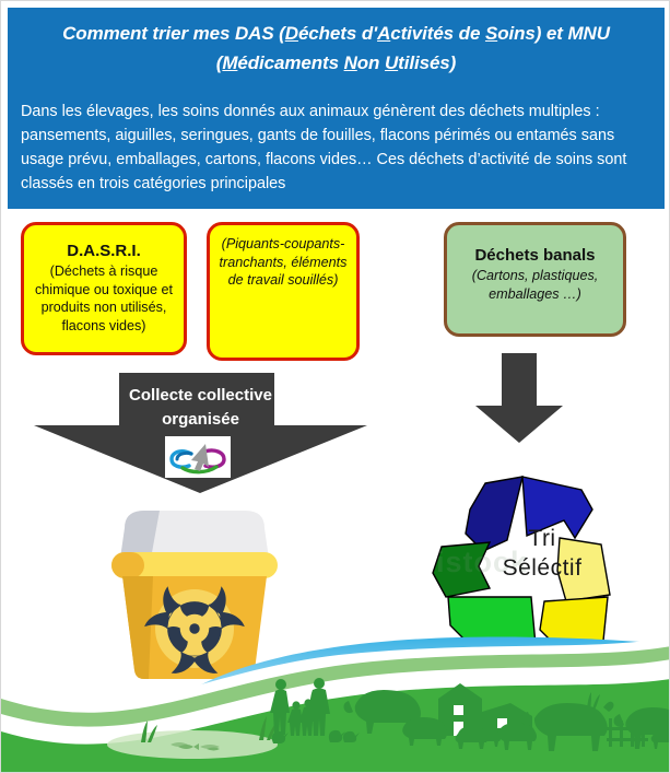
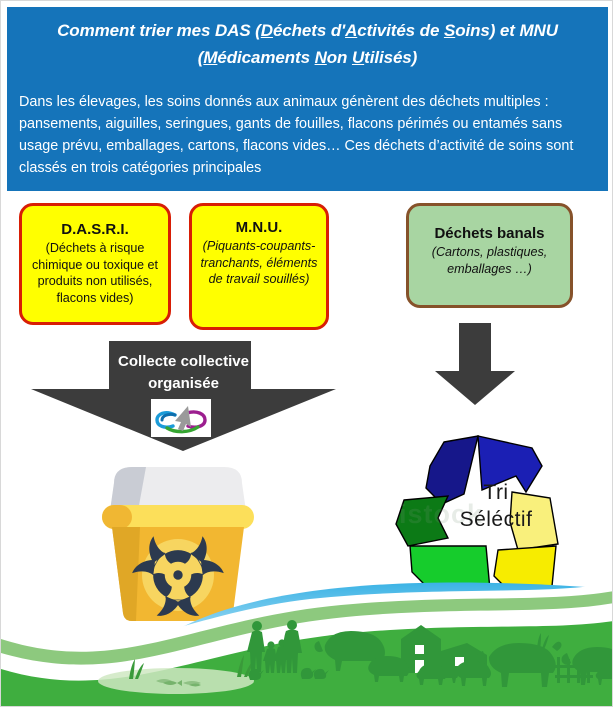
  Comment trier mes DAS (Déchets d'Activités de Soins) et MNU
  (Médicaments Non Utilisés)
  Dans les élevages, les soins donnés aux animaux génèrent des déchets multiples : pansements, aiguilles, seringues, gants de fouilles, flacons périmés ou entamés sans usage prévu, emballages, cartons, flacons vides… Ces déchets d’activité de soins sont classés en trois catégories principales
  D.A.S.R.I.
  (Déchets à risque chimique ou toxique et produits non utilisés, flacons vides)
+ M.N.U.
  (Piquants-coupants-tranchants, éléments de travail souillés)
  Déchets banals
  (Cartons, plastiques, emballages …)
  Collecte collective
  organisée
  istock
  Tri
  Séléctif
